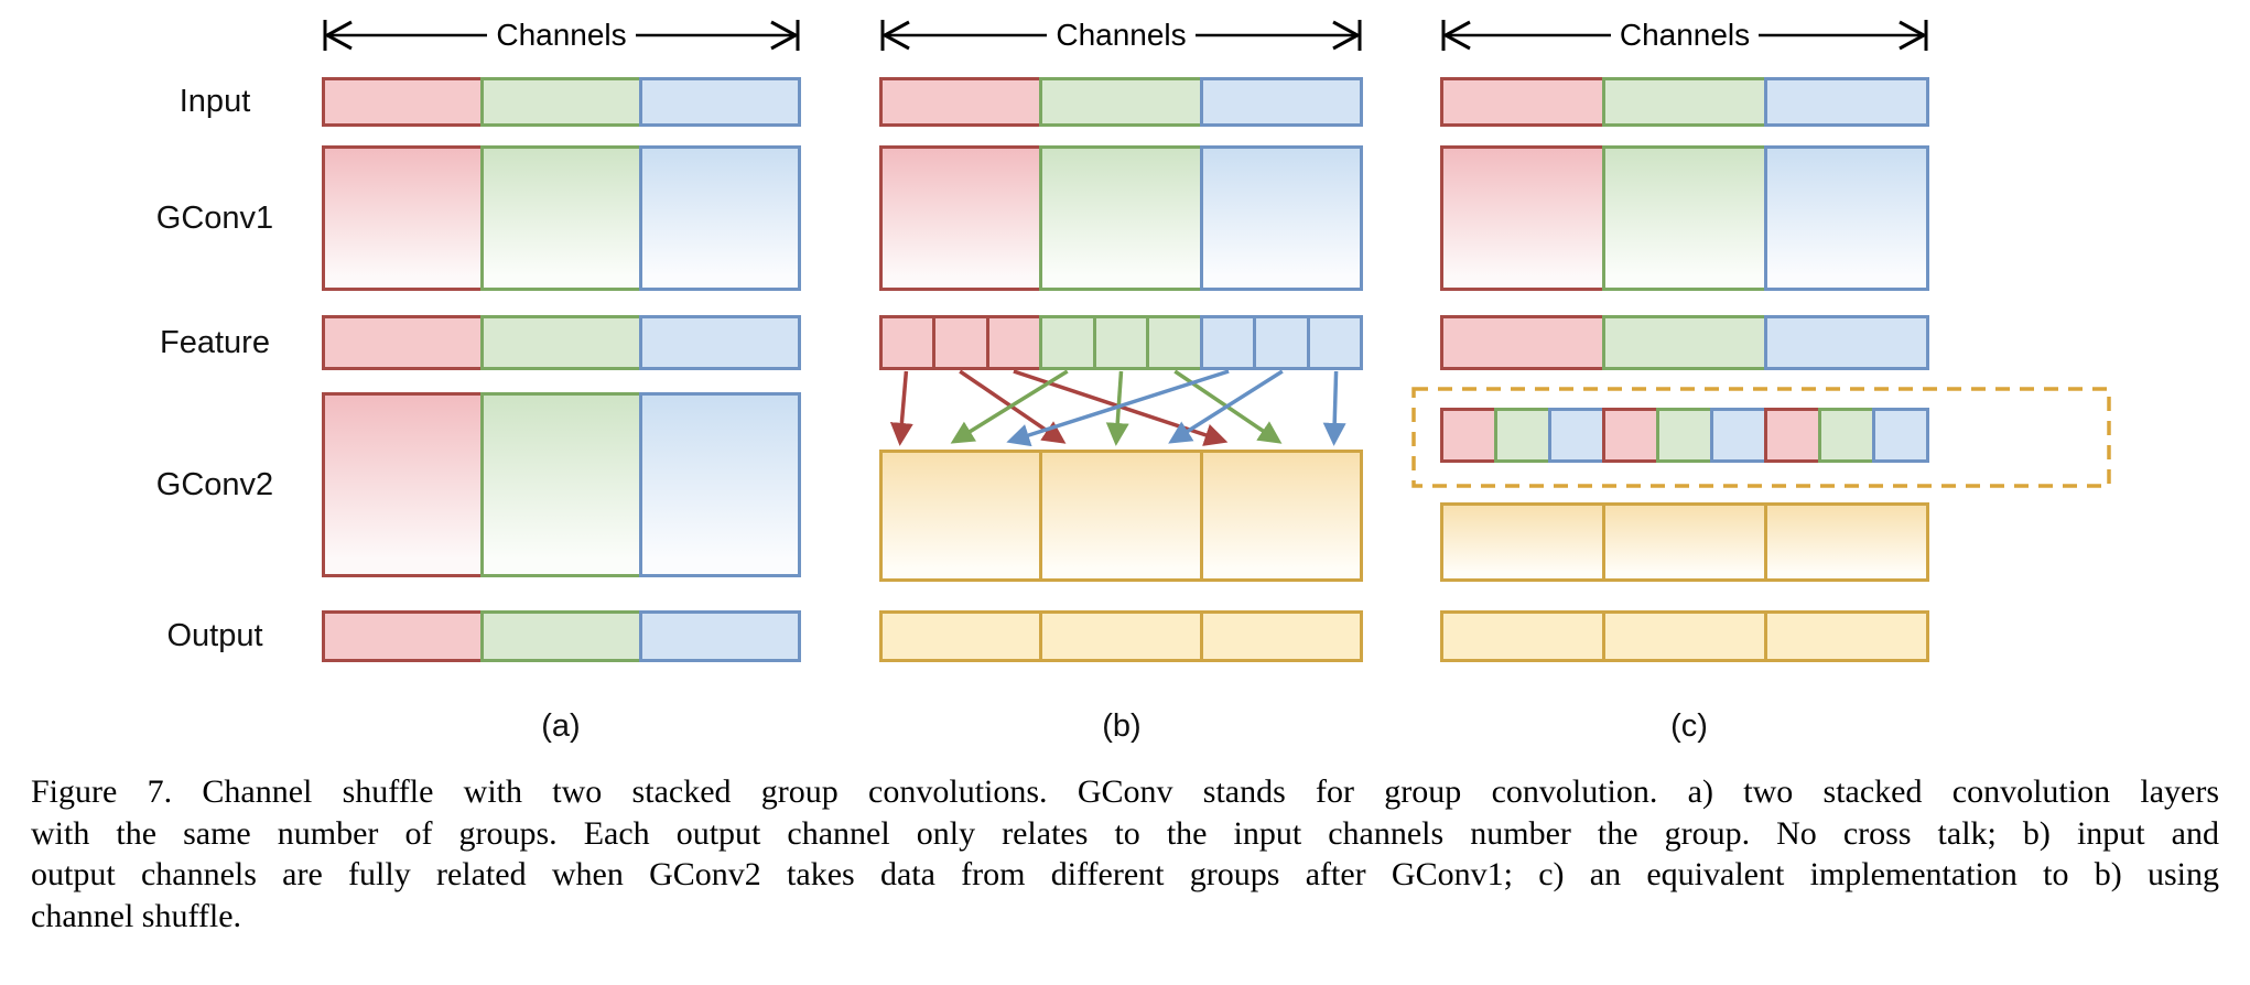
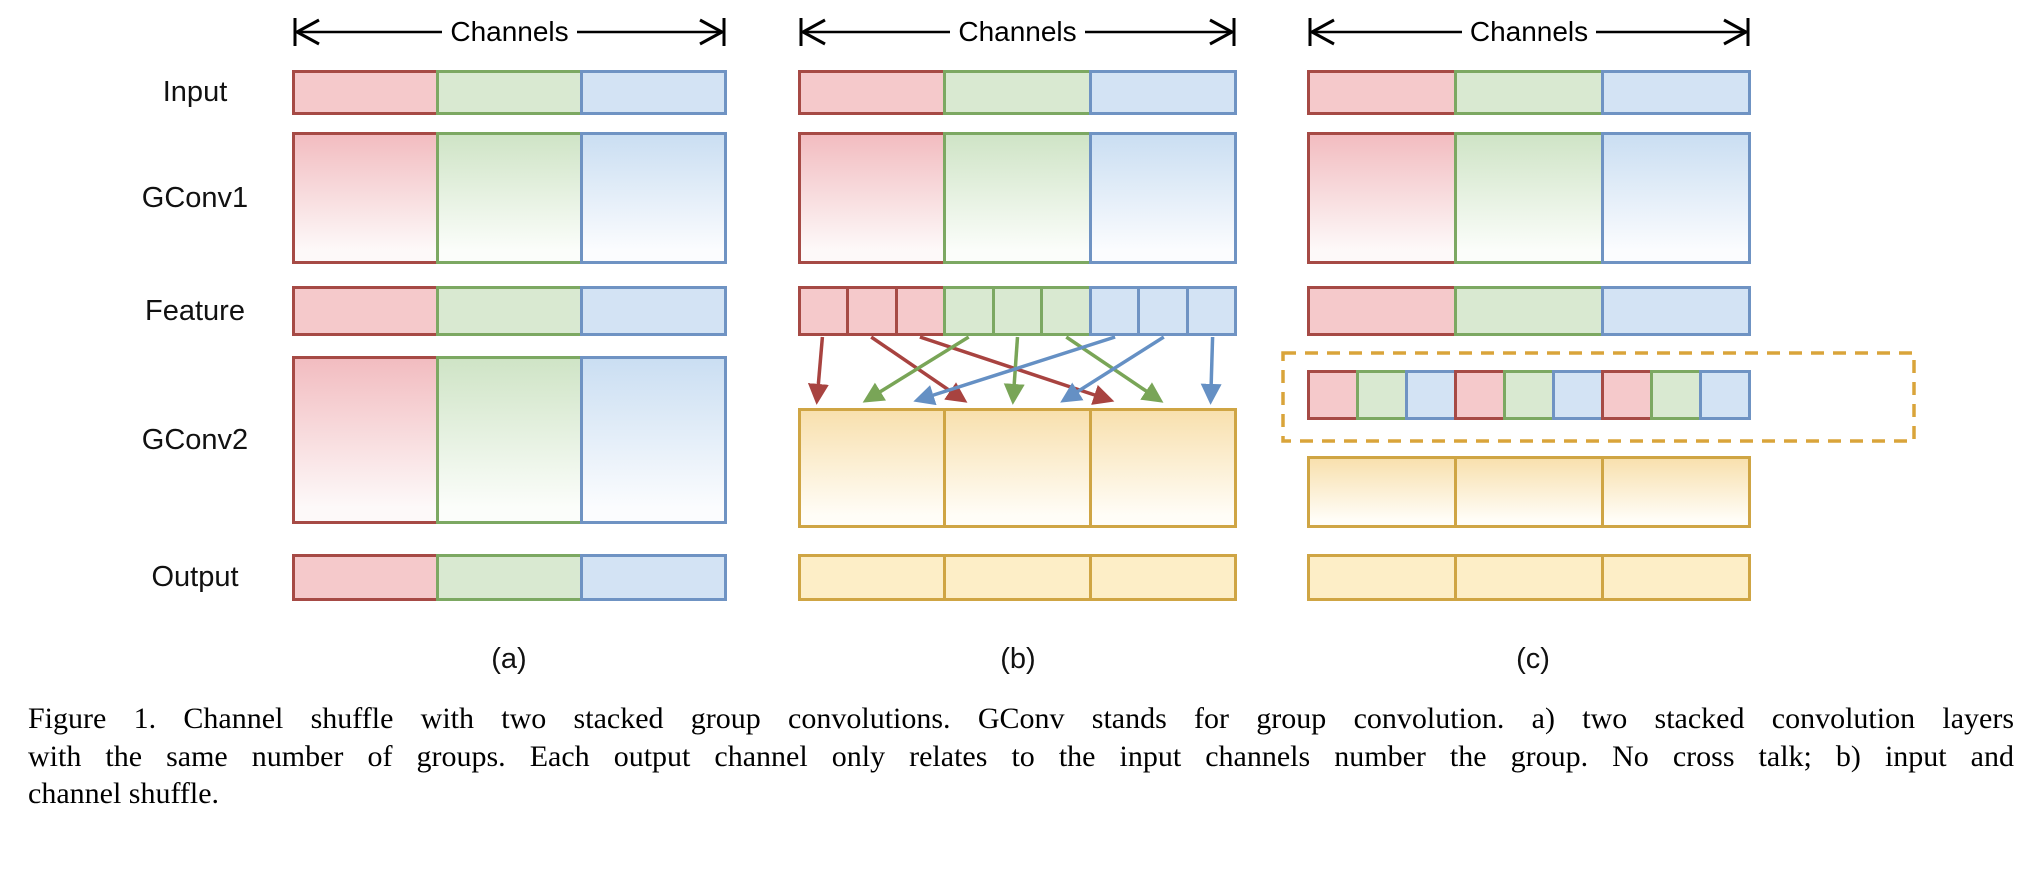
  Input
  GConv1
  Feature
  GConv2
  Output
  Channels
  Channels
  Channels
  (a)
  (b)
  (c)
- Figure 7. Channel shuffle with two stacked group convolutions. GConv stands for group convolution. a) two stacked convolution layers
+ Figure 1. Channel shuffle with two stacked group convolutions. GConv stands for group convolution. a) two stacked convolution layers
  with the same number of groups. Each output channel only relates to the input channels number the group. No cross talk; b) input and
- output channels are fully related when GConv2 takes data from different groups after GConv1; c) an equivalent implementation to b) using
  channel shuffle.
